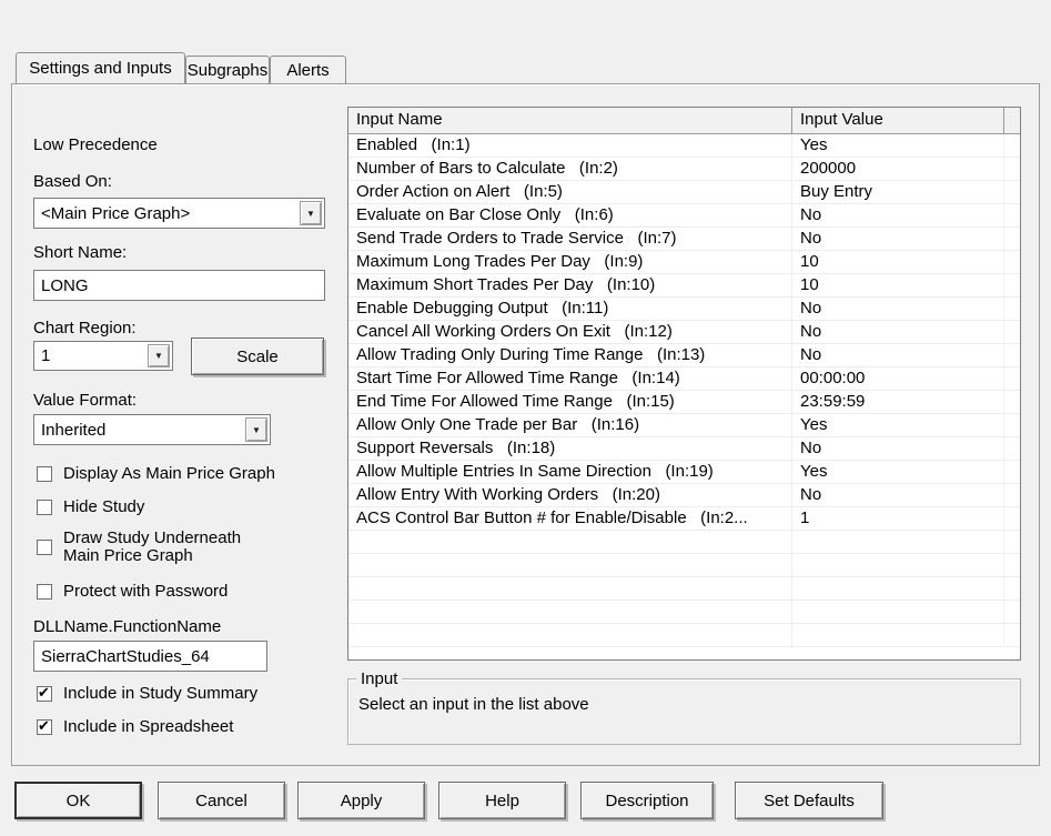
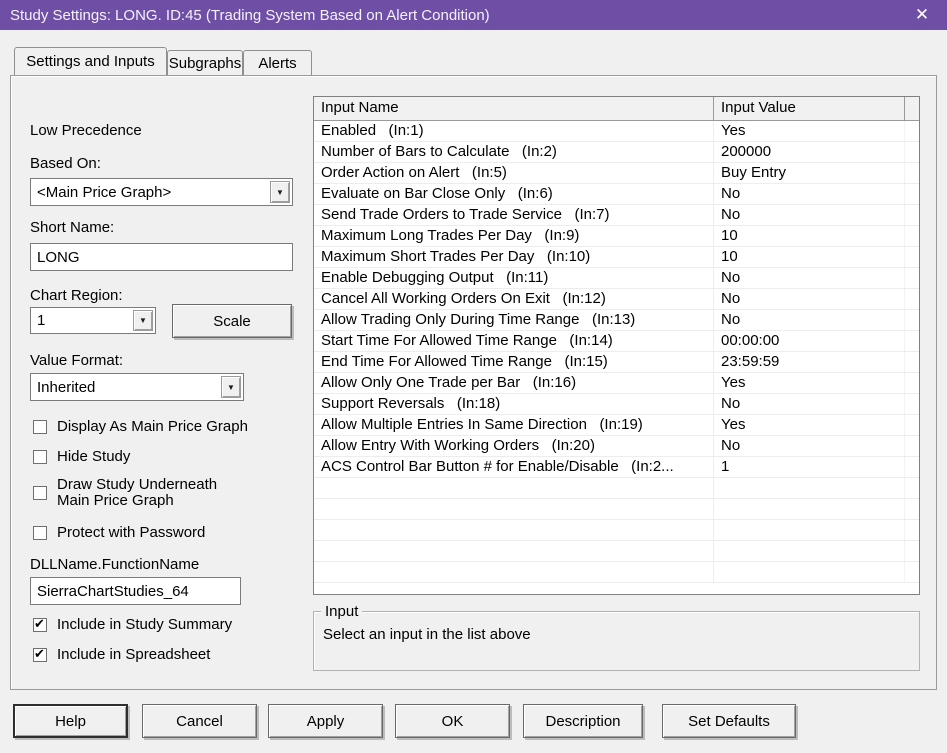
+ Study Settings: LONG. ID:45 (Trading System Based on Alert Condition)
+ ✕
  Settings and Inputs
  Subgraphs
  Alerts
  Low Precedence
  Based On:
  <Main Price Graph>
  ▼
  Short Name:
  LONG
  Chart Region:
  1
  ▼
  Scale
  Value Format:
  Inherited
  ▼
  Display As Main Price Graph
  Hide Study
  Draw Study Underneath
  Main Price Graph
  Protect with Password
  DLLName.FunctionName
  SierraChartStudies_64
  ✔
  Include in Study Summary
  ✔
  Include in Spreadsheet
  Input Name
  Input Value
  Enabled (In:1)
  Yes
  Number of Bars to Calculate (In:2)
  200000
  Order Action on Alert (In:5)
  Buy Entry
  Evaluate on Bar Close Only (In:6)
  No
  Send Trade Orders to Trade Service (In:7)
  No
  Maximum Long Trades Per Day (In:9)
  10
  Maximum Short Trades Per Day (In:10)
  10
  Enable Debugging Output (In:11)
  No
  Cancel All Working Orders On Exit (In:12)
  No
  Allow Trading Only During Time Range (In:13)
  No
  Start Time For Allowed Time Range (In:14)
  00:00:00
  End Time For Allowed Time Range (In:15)
  23:59:59
  Allow Only One Trade per Bar (In:16)
  Yes
  Support Reversals (In:18)
  No
  Allow Multiple Entries In Same Direction (In:19)
  Yes
  Allow Entry With Working Orders (In:20)
  No
  ACS Control Bar Button # for Enable/Disable (In:2...
  1
  Input
  Select an input in the list above
- OK
+ Help
  Cancel
  Apply
- Help
+ OK
  Description
  Set Defaults
